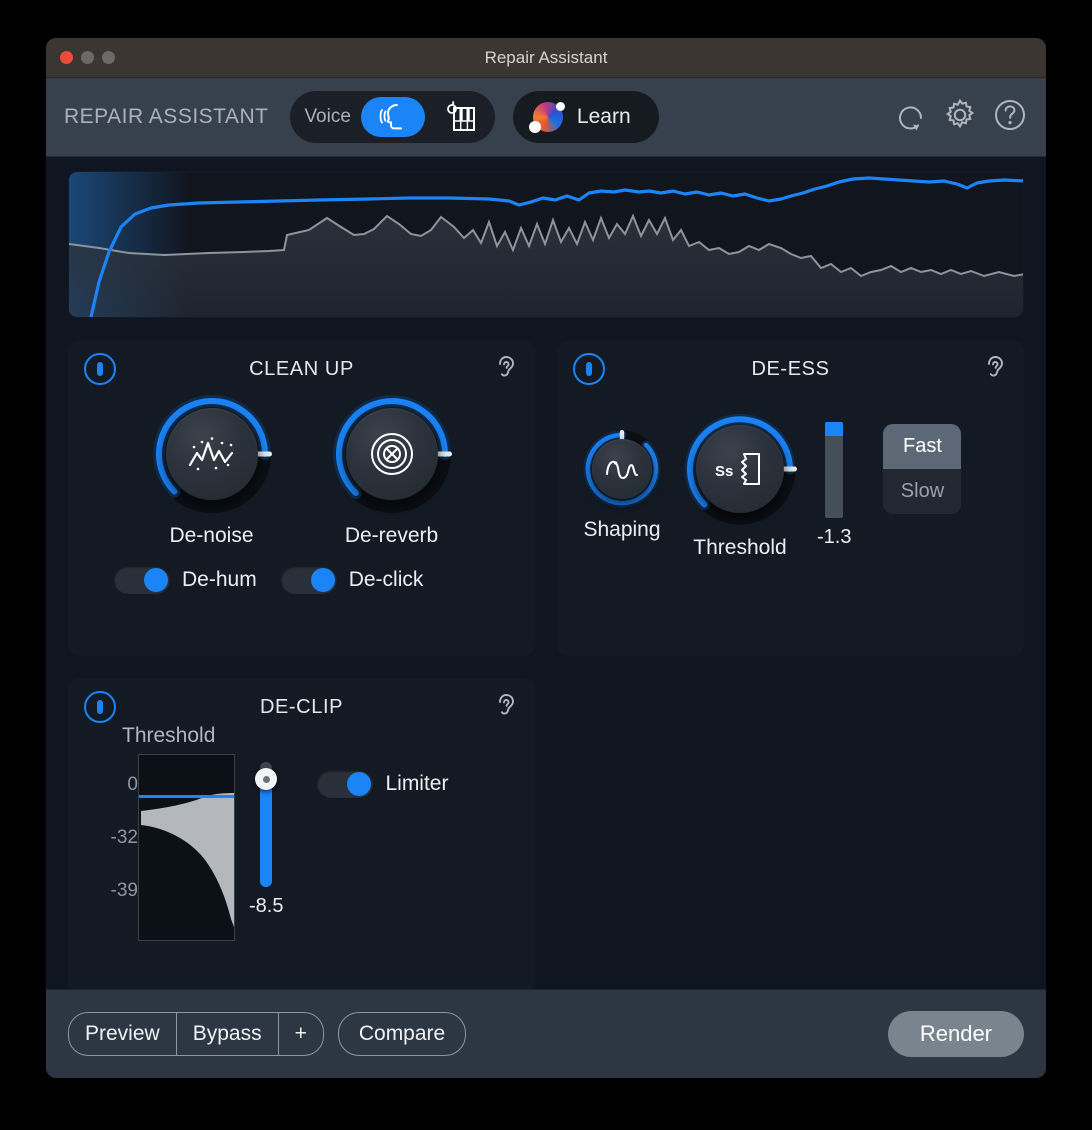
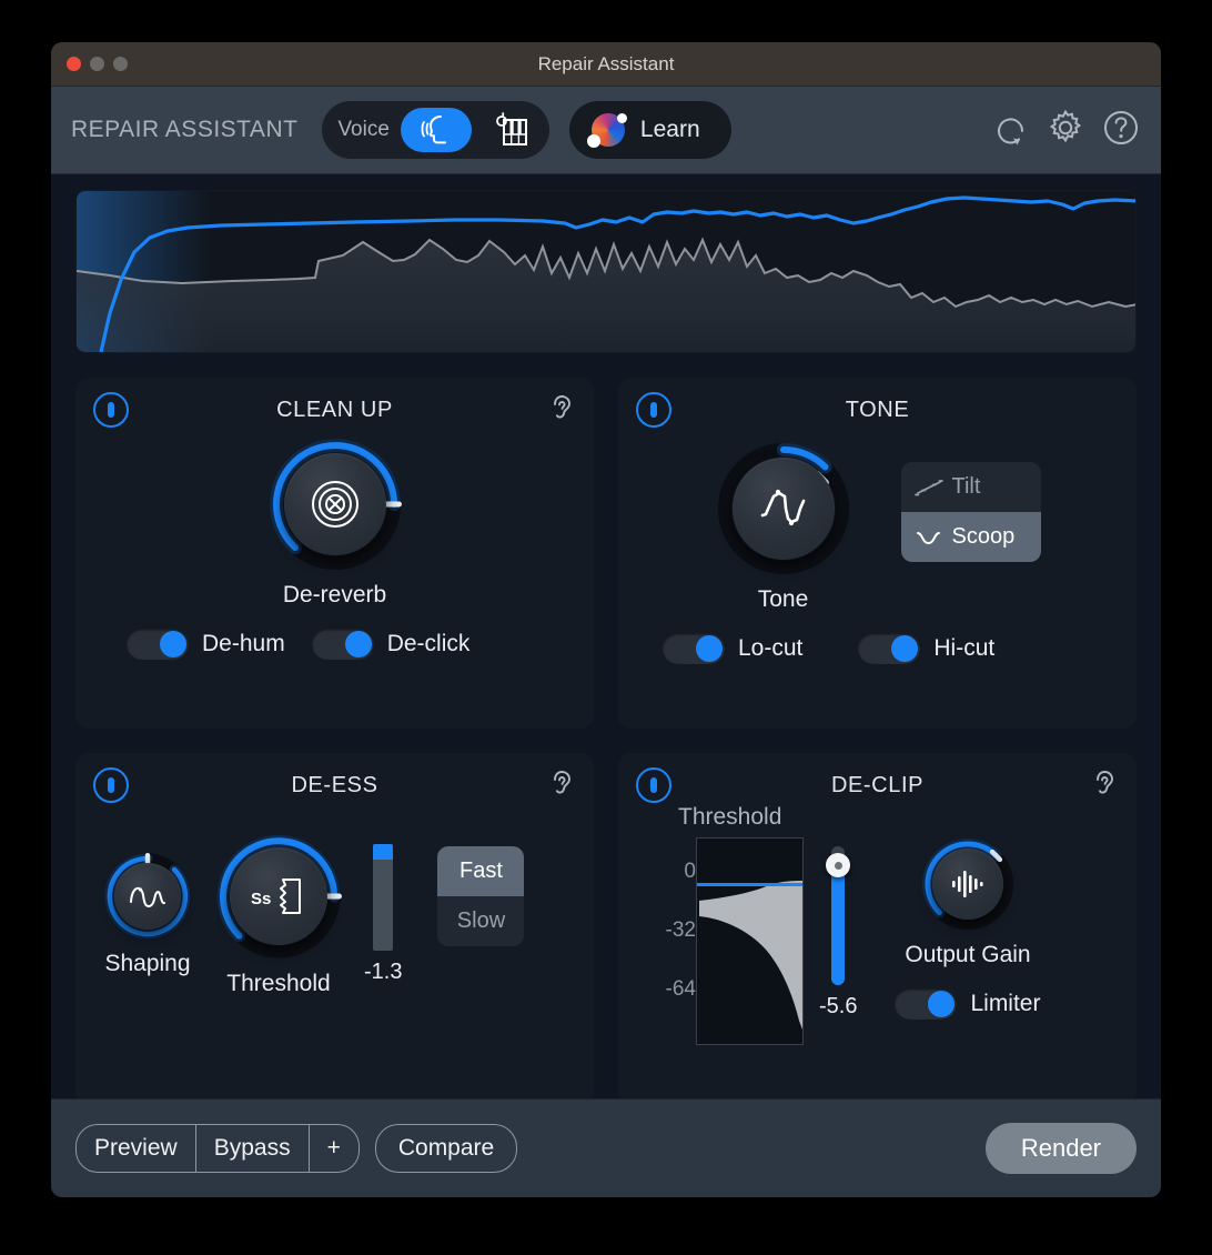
  Repair Assistant
  REPAIR ASSISTANT
  Voice
  Learn
  CLEAN UP
- De-noise
  De-reverb
  De-hum
  De-click
+ TONE
+ Tone
+ Tilt
+ Scoop
+ Lo-cut
+ Hi-cut
  DE-ESS
  Shaping
  Ss
  Threshold
  -1.3
  Fast
  Slow
  DE-CLIP
  Threshold
  0
  -32
- -39
+ -64
- -8.5
+ -5.6
+ Output Gain
  Limiter
  Preview
  Bypass
  +
  Compare
  Render
